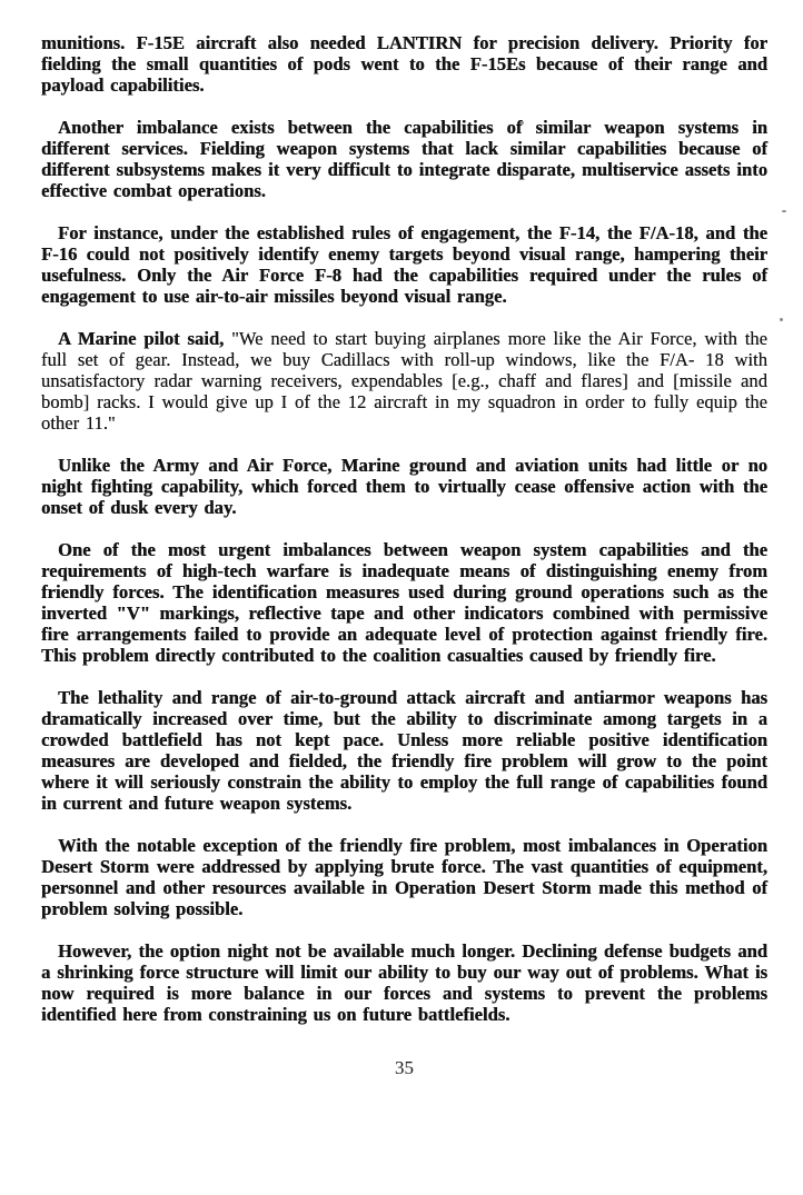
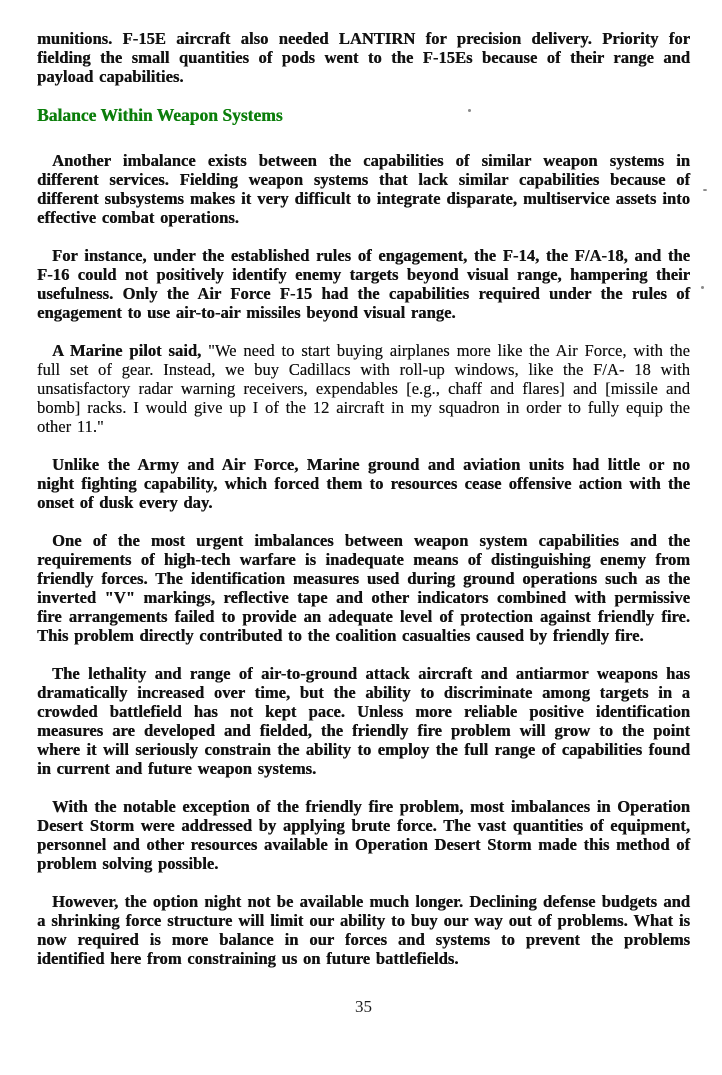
  munitions. F-15E aircraft also needed LANTIRN for precision delivery. Priority for fielding the small quantities of pods went to the F-15Es because of their range and payload capabilities.
+ Balance Within Weapon Systems
  Another imbalance exists between the capabilities of similar weapon systems in different services. Fielding weapon systems that lack similar capabilities because of different subsystems makes it very difficult to integrate disparate, multiservice assets into effective combat operations.
- For instance, under the established rules of engagement, the F-14, the F/A-18, and the F-16 could not positively identify enemy targets beyond visual range, hampering their usefulness. Only the Air Force F-8 had the capabilities required under the rules of engagement to use air-to-air missiles beyond visual range.
+ For instance, under the established rules of engagement, the F-14, the F/A-18, and the F-16 could not positively identify enemy targets beyond visual range, hampering their usefulness. Only the Air Force F-15 had the capabilities required under the rules of engagement to use air-to-air missiles beyond visual range.
  A Marine pilot said, "We need to start buying airplanes more like the Air Force, with the full set of gear. Instead, we buy Cadillacs with roll-up windows, like the F/A- 18 with unsatisfactory radar warning receivers, expendables [e.g., chaff and flares] and [missile and bomb] racks. I would give up I of the 12 aircraft in my squadron in order to fully equip the other 11."
- Unlike the Army and Air Force, Marine ground and aviation units had little or no night fighting capability, which forced them to virtually cease offensive action with the onset of dusk every day.
+ Unlike the Army and Air Force, Marine ground and aviation units had little or no night fighting capability, which forced them to resources cease offensive action with the onset of dusk every day.
  One of the most urgent imbalances between weapon system capabilities and the requirements of high-tech warfare is inadequate means of distinguishing enemy from friendly forces. The identification measures used during ground operations such as the inverted "V" markings, reflective tape and other indicators combined with permissive fire arrangements failed to provide an adequate level of protection against friendly fire. This problem directly contributed to the coalition casualties caused by friendly fire.
  The lethality and range of air-to-ground attack aircraft and antiarmor weapons has dramatically increased over time, but the ability to discriminate among targets in a crowded battlefield has not kept pace. Unless more reliable positive identification measures are developed and fielded, the friendly fire problem will grow to the point where it will seriously constrain the ability to employ the full range of capabilities found in current and future weapon systems.
  With the notable exception of the friendly fire problem, most imbalances in Operation Desert Storm were addressed by applying brute force. The vast quantities of equipment, personnel and other resources available in Operation Desert Storm made this method of problem solving possible.
  However, the option night not be available much longer. Declining defense budgets and a shrinking force structure will limit our ability to buy our way out of problems. What is now required is more balance in our forces and systems to prevent the problems identified here from constraining us on future battlefields.
  35
